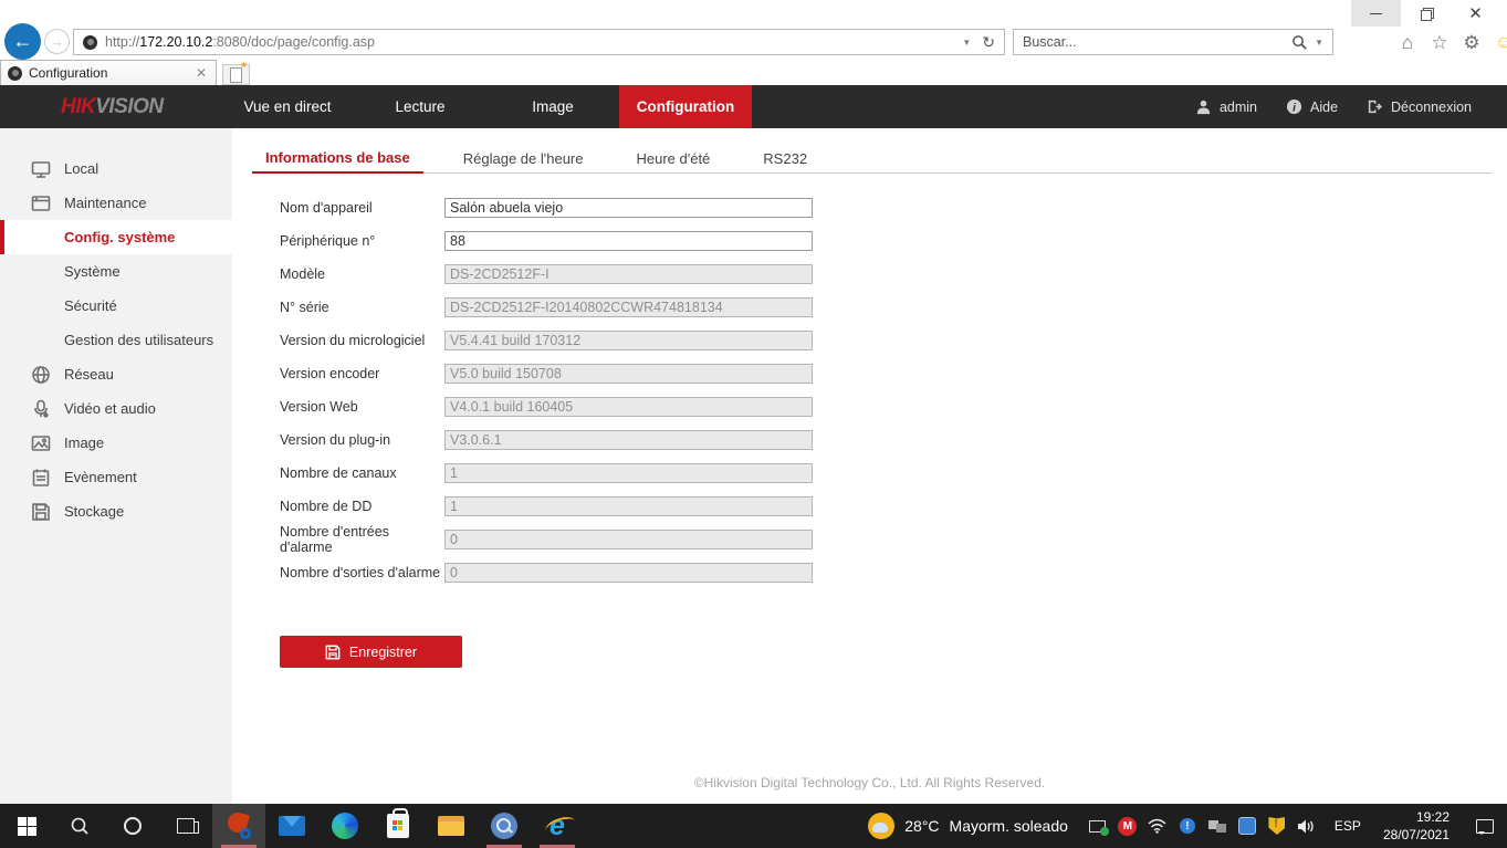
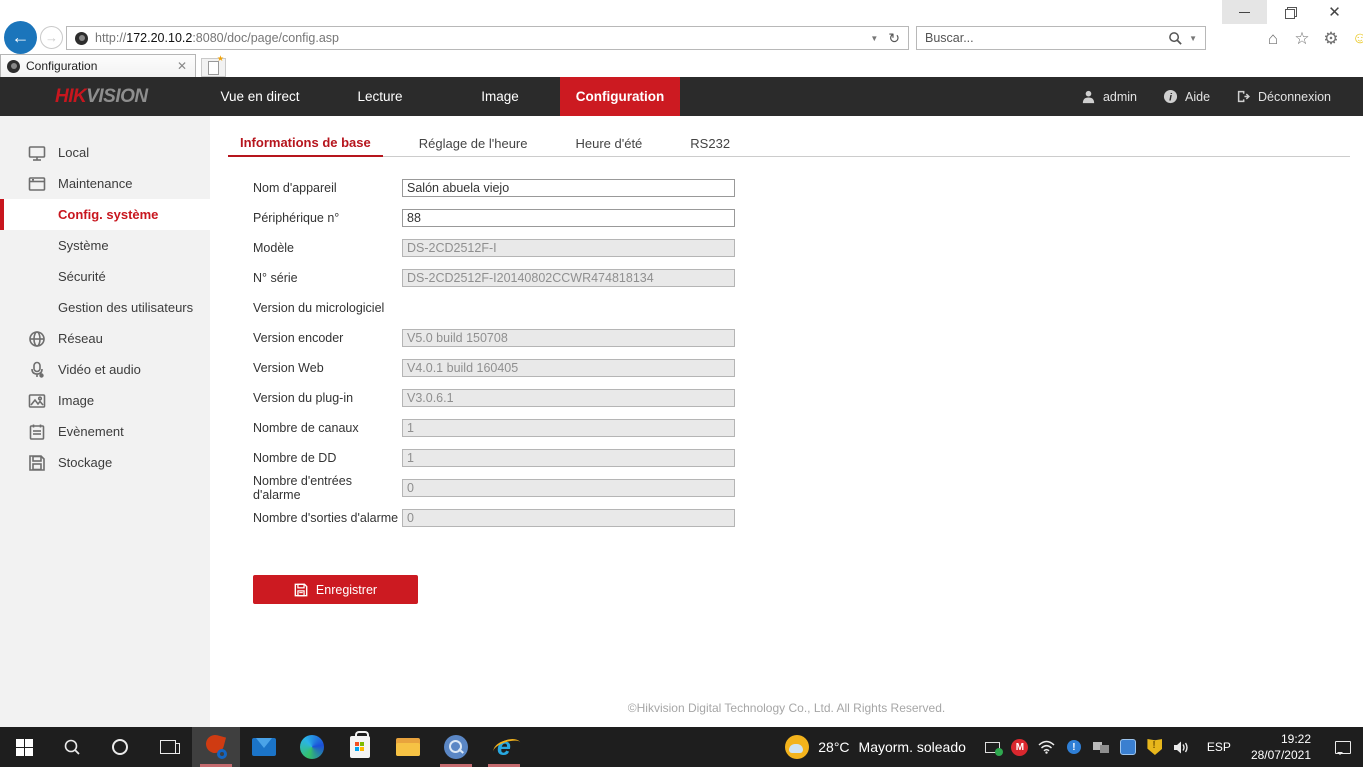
  ✕
  ←
  →
  http://172.20.10.2:8080/doc/page/config.asp
  ▼
  ↻
  Buscar...
  ▼
  ⌂
  ☆
  ⚙
  ☺
  Configuration
  ✕
  HIKVISION
  Vue en direct
  Lecture
  Image
  Configuration
  admin
  i
  Aide
  Déconnexion
  Local
  Maintenance
  Config. système
  Système
  Sécurité
  Gestion des utilisateurs
  Réseau
  Vidéo et audio
  Image
  Evènement
  Stockage
  Informations de base
  Réglage de l'heure
  Heure d'été
  RS232
  Nom d'appareil
  Salón abuela viejo
  Périphérique n°
  88
  Modèle
  DS-2CD2512F-I
  N° série
  DS-2CD2512F-I20140802CCWR474818134
  Version du micrologiciel
- V5.4.41 build 170312
  Version encoder
  V5.0 build 150708
  Version Web
  V4.0.1 build 160405
  Version du plug-in
  V3.0.6.1
  Nombre de canaux
  1
  Nombre de DD
  1
  Nombre d'entrées d'alarme
  0
  Nombre d'sorties d'alarme
  0
  Enregistrer
  ©Hikvision Digital Technology Co., Ltd. All Rights Reserved.
  e
  28°C
  Mayorm. soleado
  M
  !
  ESP
  19:22
  28/07/2021
